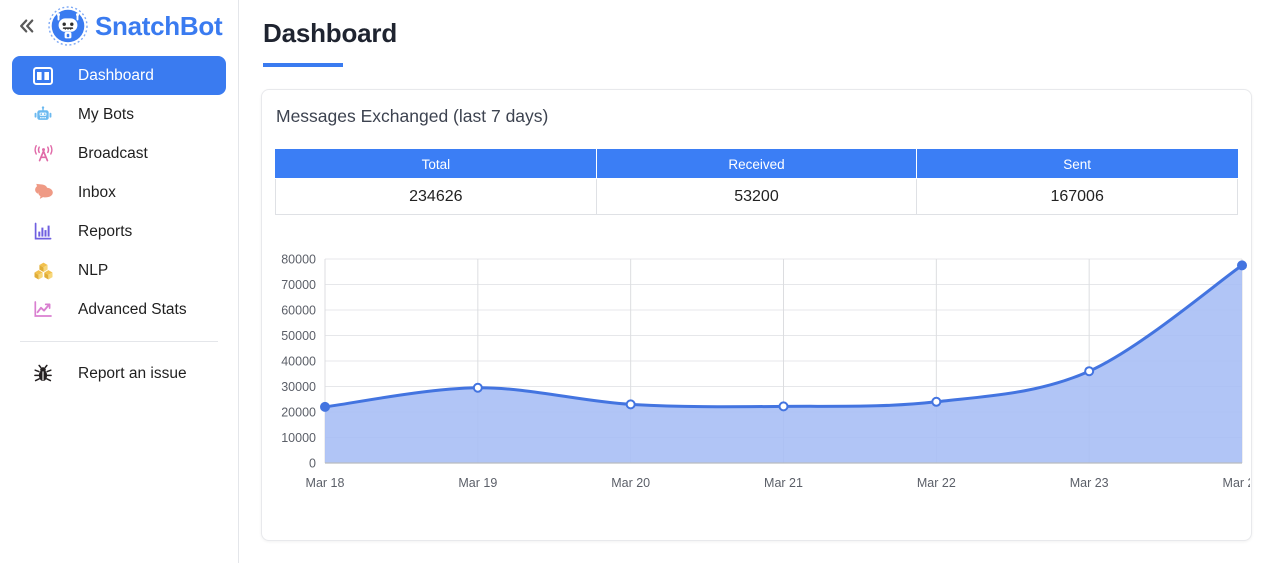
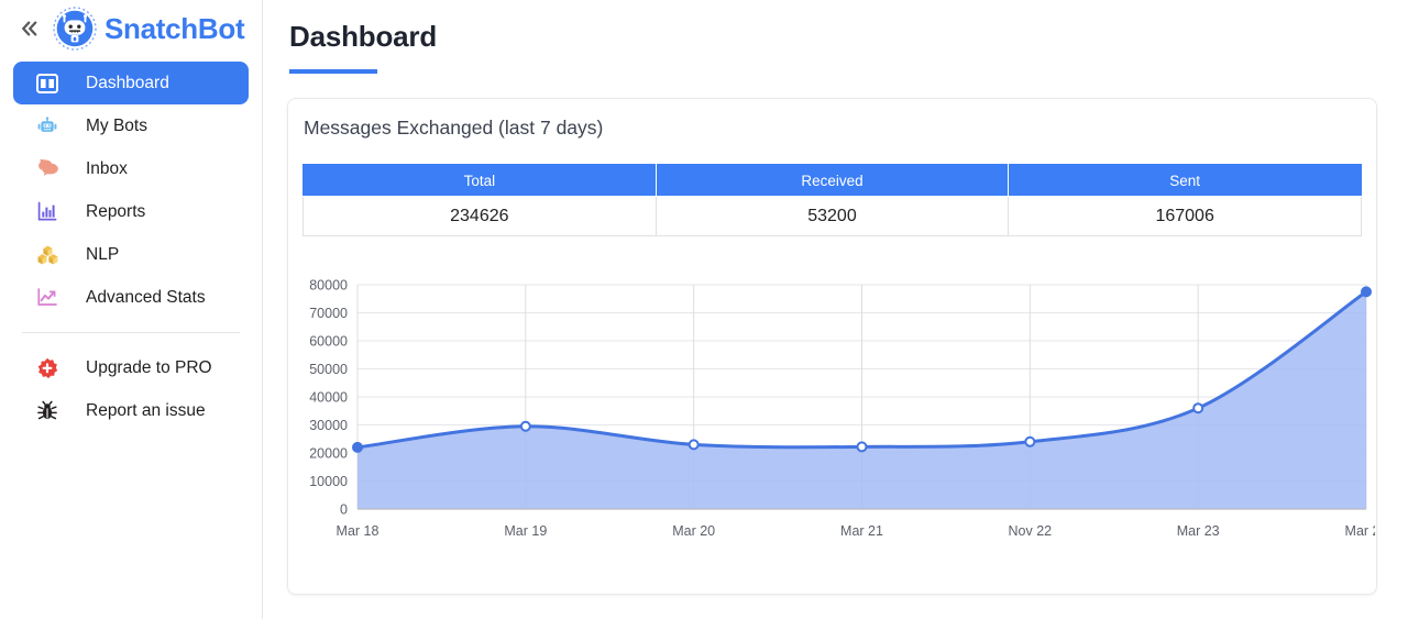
  SnatchBot
  Dashboard
  My Bots
- Broadcast
  Inbox
  Reports
  NLP
  Advanced Stats
+ Upgrade to PRO
  Report an issue
  Dashboard
  Messages Exchanged (last 7 days)
  Total	Received	Sent
  234626	53200	167006
  0
  10000
  20000
  30000
  40000
  50000
  60000
  70000
  80000
  Mar 18
  Mar 19
  Mar 20
  Mar 21
- Mar 22
+ Nov 22
  Mar 23
